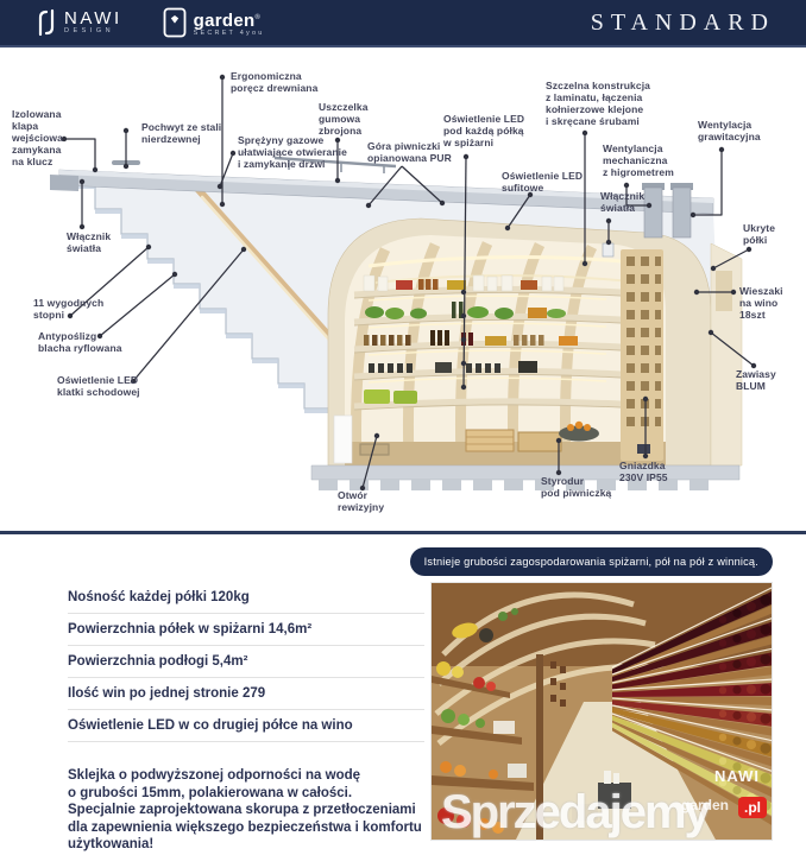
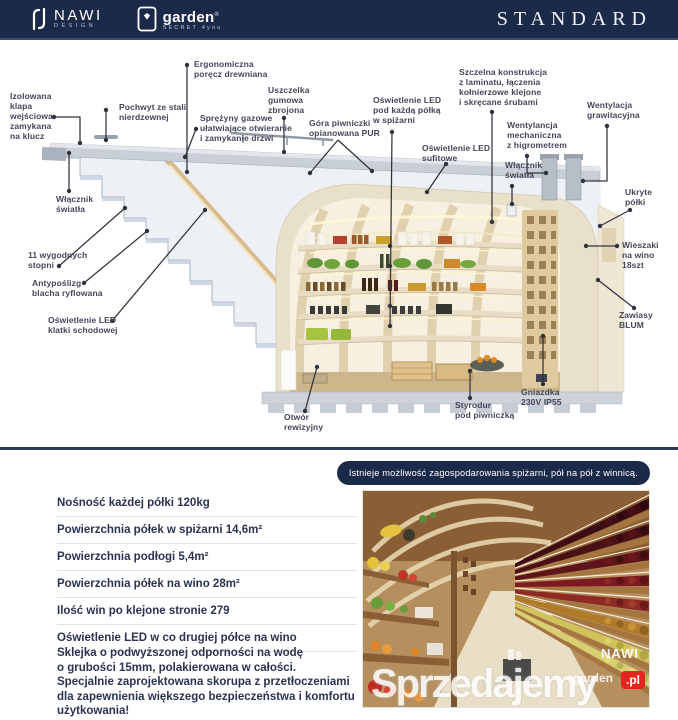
  NAWI
  garden
  STANDARD
  Izolowana
  klapa
  wejściowa
  zamykana
  na klucz
  Pochwyt ze stali
  nierdzewnej
  Ergonomiczna
  poręcz drewniana
  Uszczelka
  gumowa
  zbrojona
  Sprężyny gazowe
  ułatwiające otwieranie
  i zamykanie drzwi
  Góra piwniczki
  opianowana PUR
  Oświetlenie LED
  pod każdą półką
  w spiżarni
  Oświetlenie LED
  sufitowe
  Szczelna konstrukcja
  z laminatu, łączenia
  kołnierzowe klejone
  i skręcane śrubami
  Wentylancja
  mechaniczna
  z higrometrem
  Wentylacja
  grawitacyjna
  Włącznik
  światła
  Ukryte
  półki
  Wieszaki
  na wino 18szt
  Zawiasy
  BLUM
  Włącznik
  światła
  11 wygodnych
  stopni
  Antypoślizg
  blacha ryflowana
  Oświetlenie LED
  klatki schodowej
  Otwór
  rewizyjny
  Styrodur
  pod piwniczką
  Gniazdka
  230V IP55
  Nośność każdej półki 120kg
  Powierzchnia półek w spiżarni 14,6m²
  Powierzchnia podłogi 5,4m²
+ Powierzchnia półek na wino 28m²
- Ilość win po jednej stronie 279
+ Ilość win po klejone stronie 279
  Oświetlenie LED w co drugiej półce na wino
  Sklejka o podwyższonej odporności na wodę
  o grubości 15mm, polakierowana w całości.
  Specjalnie zaprojektowana skorupa z przetłoczeniami
  dla zapewnienia większego bezpieczeństwa i komfortu
  użytkowania!
- Istnieje grubości zagospodarowania spiżarni, pół na pół z winnicą.
+ Istnieje możliwość zagospodarowania spiżarni, pół na pół z winnicą.
  Sprzedajemy
  NAWI
  garden
  .pl
